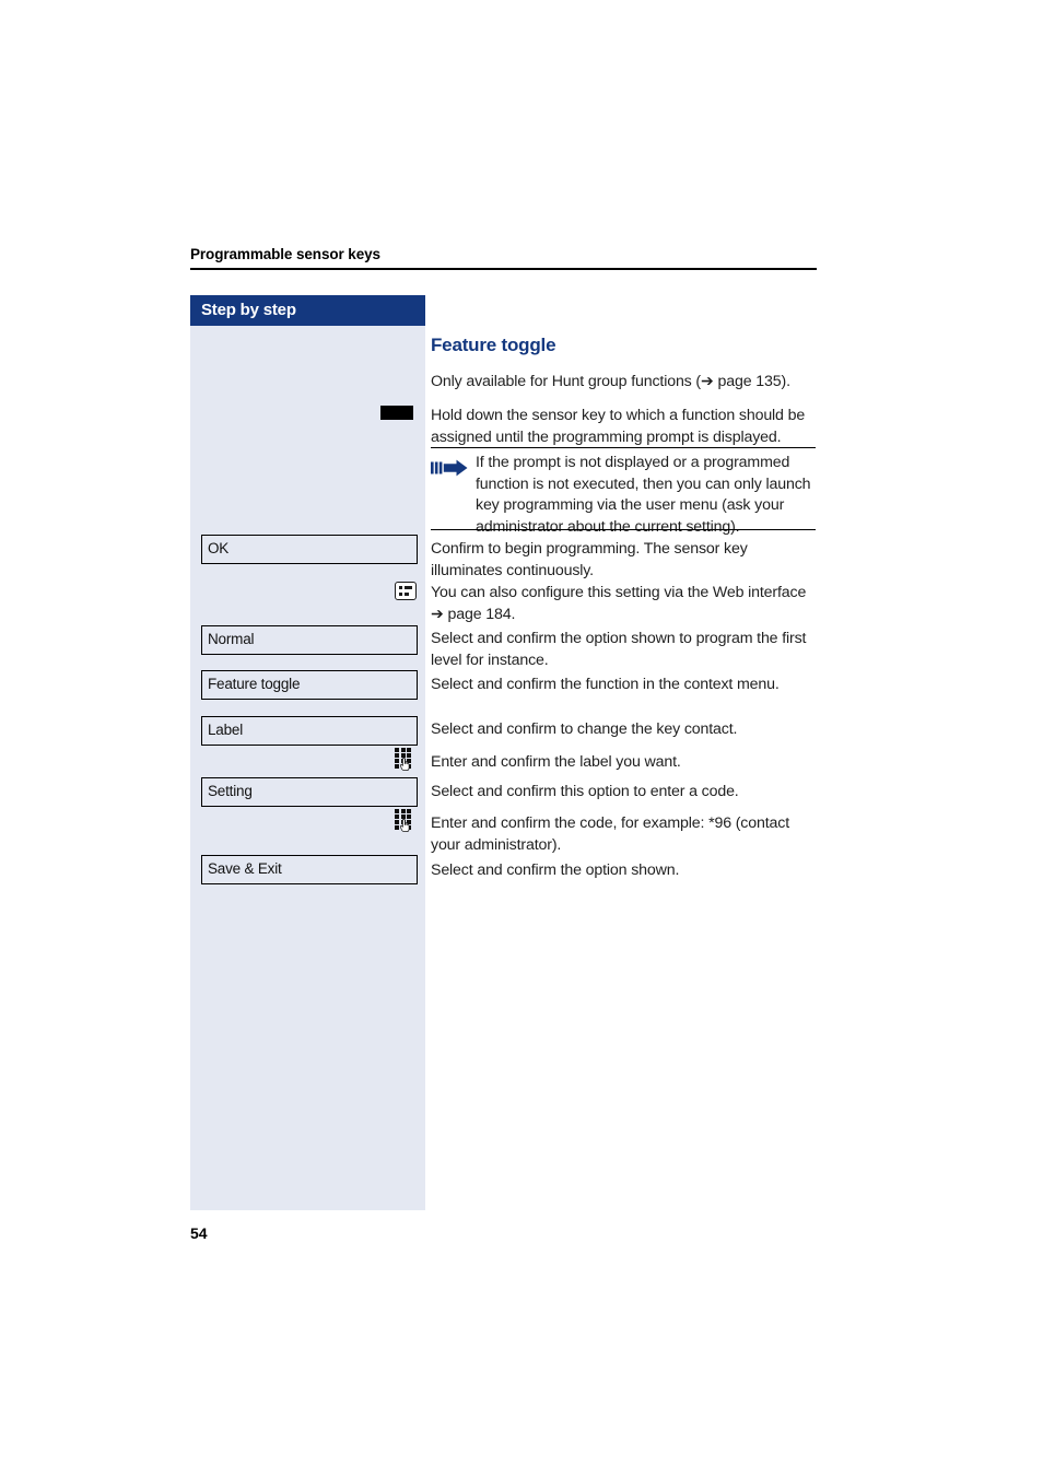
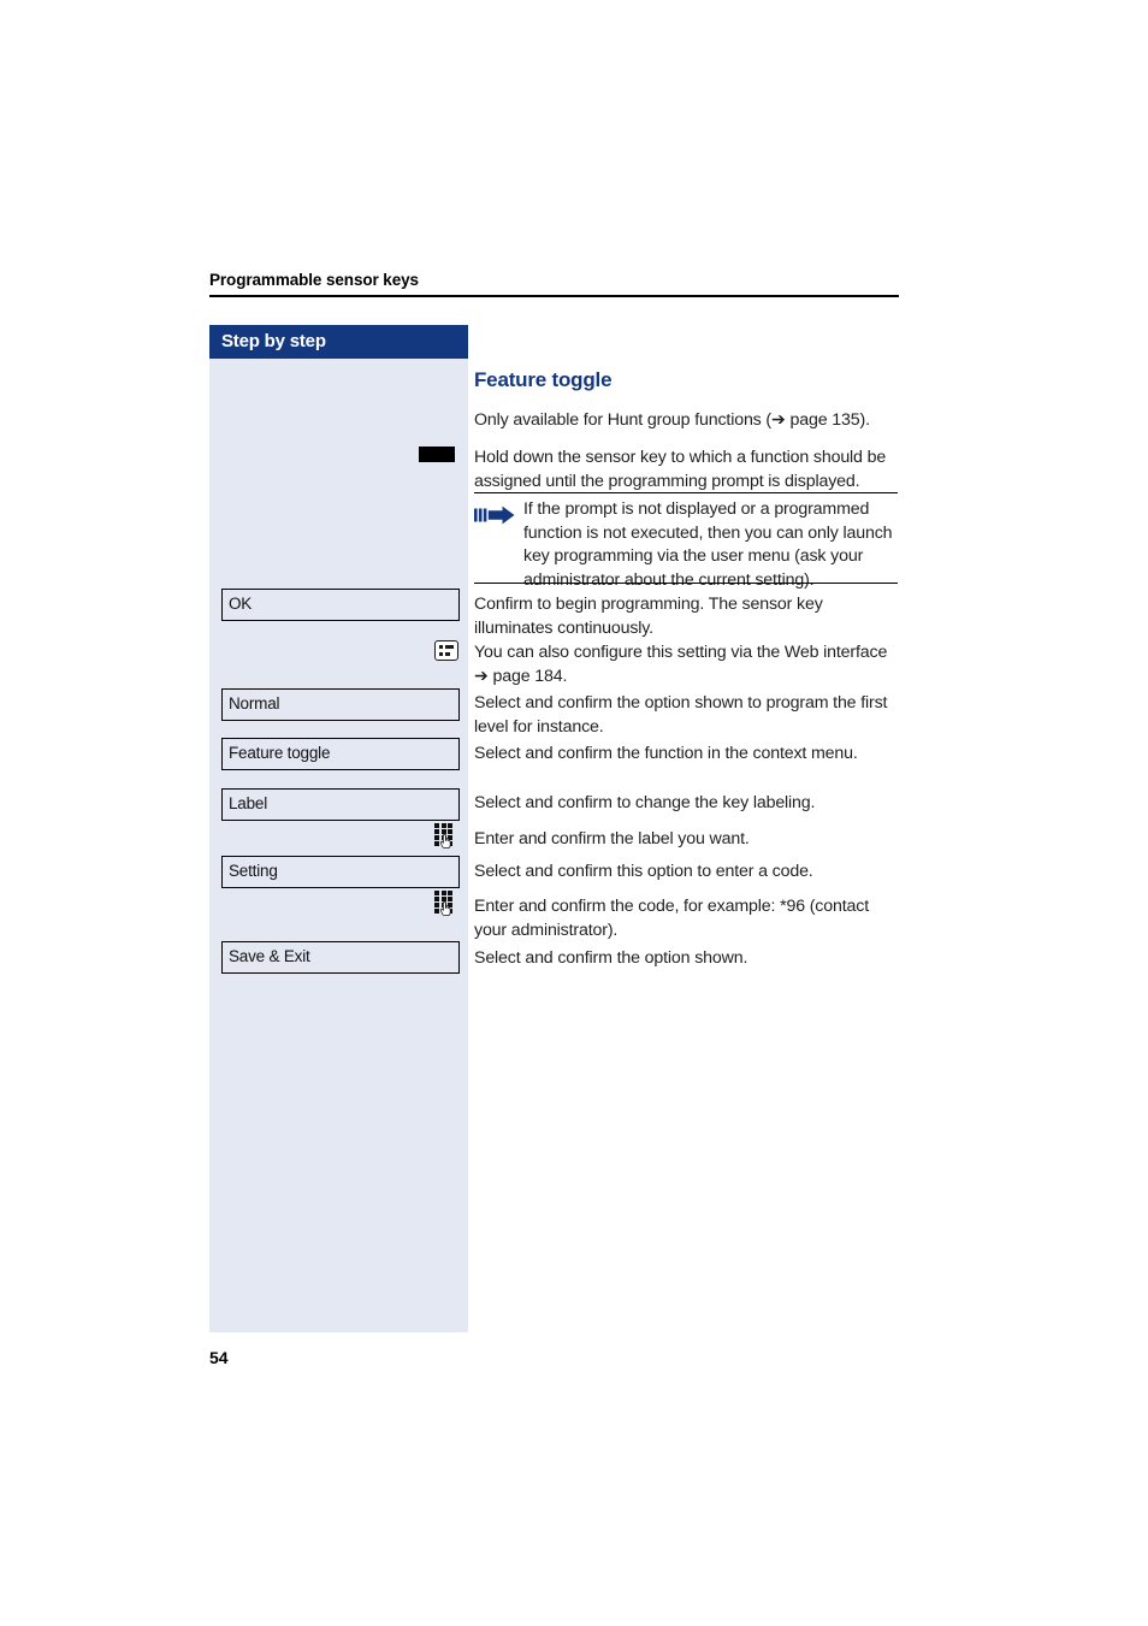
  Programmable sensor keys
  Step by step
  OK
  Normal
  Feature toggle
  Label
  Setting
  Save & Exit
  Feature toggle
  Only available for Hunt group functions (➔ page 135).
  Hold down the sensor key to which a function should be assigned until the programming prompt is displayed.
  If the prompt is not displayed or a programmed function is not executed, then you can only launch key programming via the user menu (ask your administrator about the current setting).
  Confirm to begin programming. The sensor key illuminates continuously.
  You can also configure this setting via the Web interface ➔ page 184.
  Select and confirm the option shown to program the first level for instance.
  Select and confirm the function in the context menu.
- Select and confirm to change the key contact.
+ Select and confirm to change the key labeling.
  Enter and confirm the label you want.
  Select and confirm this option to enter a code.
  Enter and confirm the code, for example: *96 (contact your administrator).
  Select and confirm the option shown.
  54
